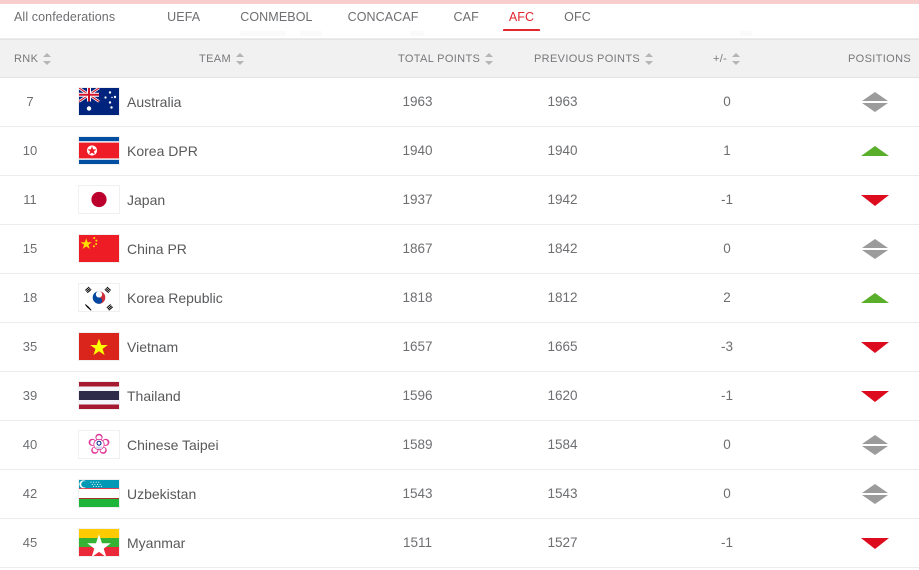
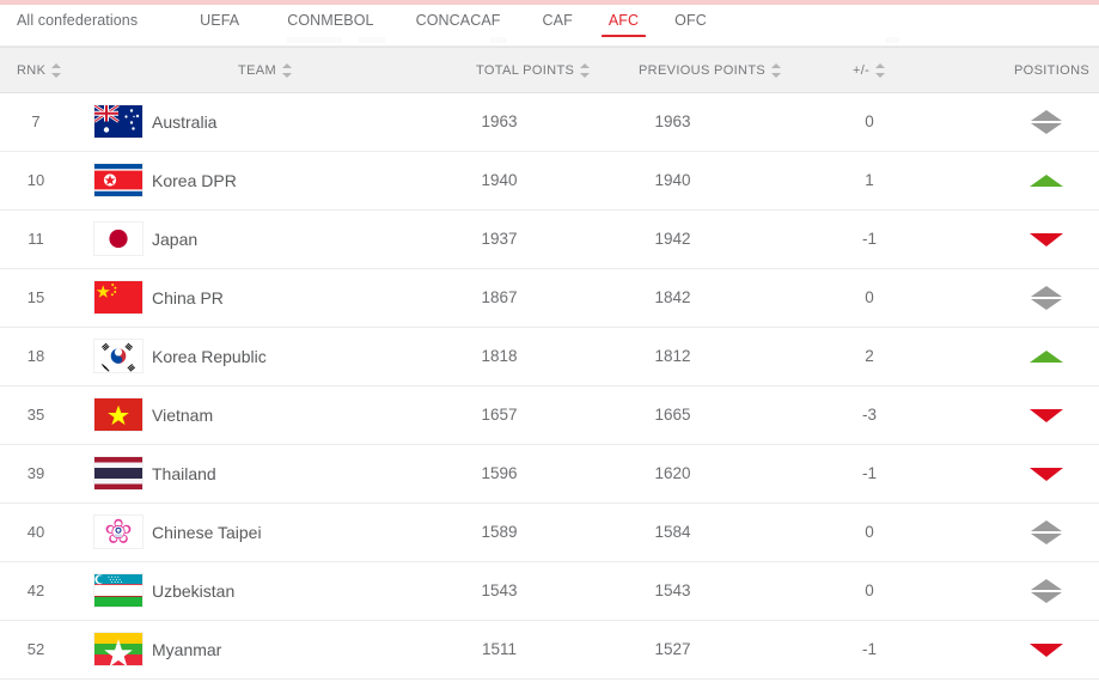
  All confederations
  UEFA
  CONMEBOL
  CONCACAF
  CAF
  AFC
  OFC
  RNK
  TEAM
  TOTAL POINTS
  PREVIOUS POINTS
  +/-
  POSITIONS
  7
  Australia
  1963
  1963
  0
  10
  Korea DPR
  1940
  1940
  1
  11
  Japan
  1937
  1942
  -1
  15
  China PR
  1867
  1842
  0
  18
  Korea Republic
  1818
  1812
  2
  35
  Vietnam
  1657
  1665
  -3
  39
  Thailand
  1596
  1620
  -1
  40
  Chinese Taipei
  1589
  1584
  0
  42
  Uzbekistan
  1543
  1543
  0
- 45
+ 52
  Myanmar
  1511
  1527
  -1
